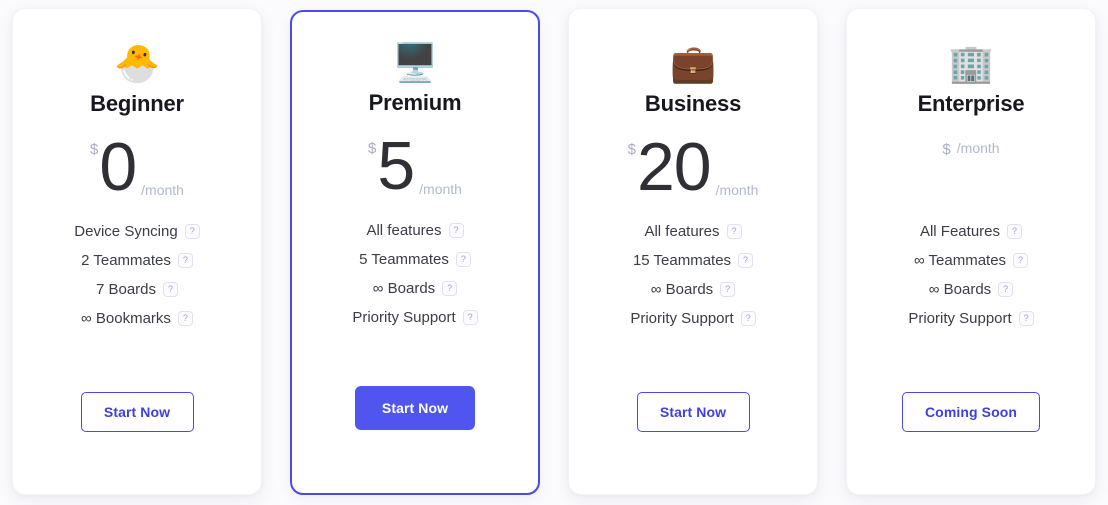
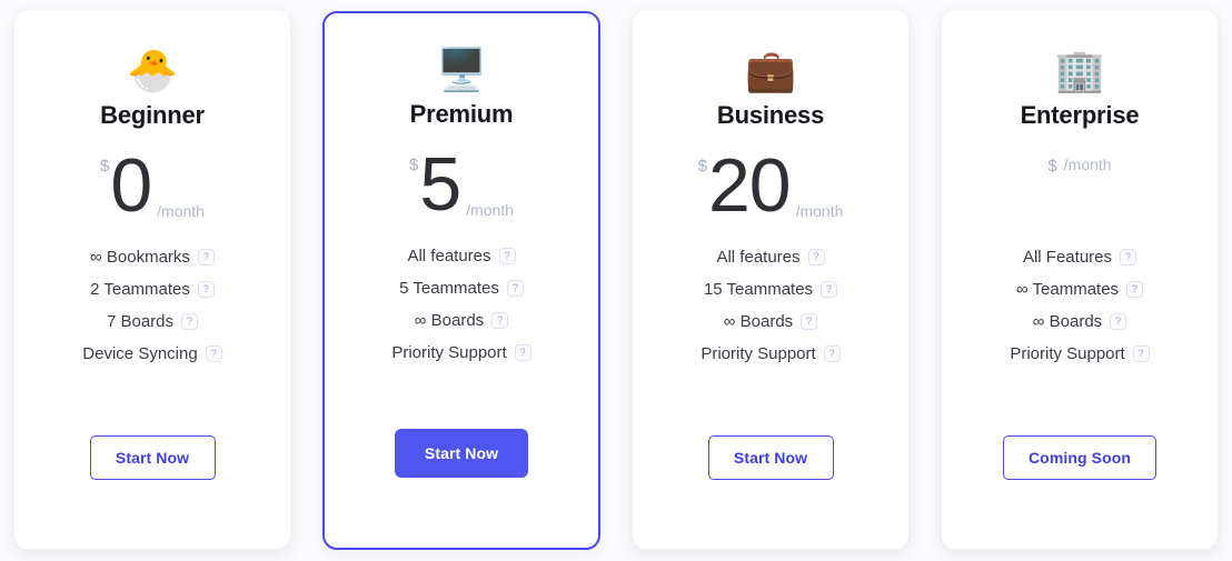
  🐣
  Beginner
  $
  0
  /month
- Device Syncing
+ ∞ Bookmarks
  ?
  2 Teammates
  ?
  7 Boards
  ?
- ∞ Bookmarks
+ Device Syncing
  ?
  Start Now
  🖥️
  Premium
  $
  5
  /month
  All features
  ?
  5 Teammates
  ?
  ∞ Boards
  ?
  Priority Support
  ?
  Start Now
  💼
  Business
  $
  20
  /month
  All features
  ?
  15 Teammates
  ?
  ∞ Boards
  ?
  Priority Support
  ?
  Start Now
  🏢
  Enterprise
  $
  /month
  All Features
  ?
  ∞ Teammates
  ?
  ∞ Boards
  ?
  Priority Support
  ?
  Coming Soon
